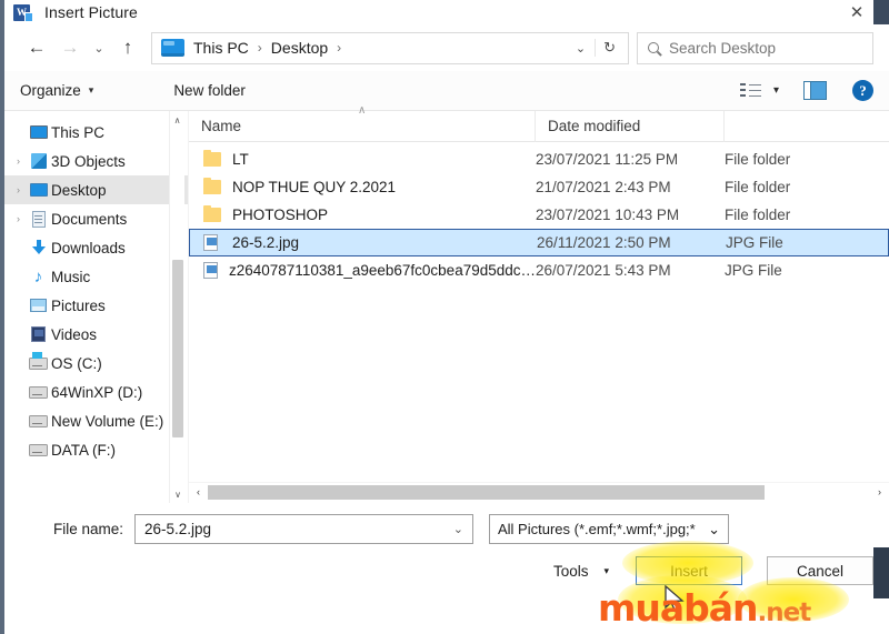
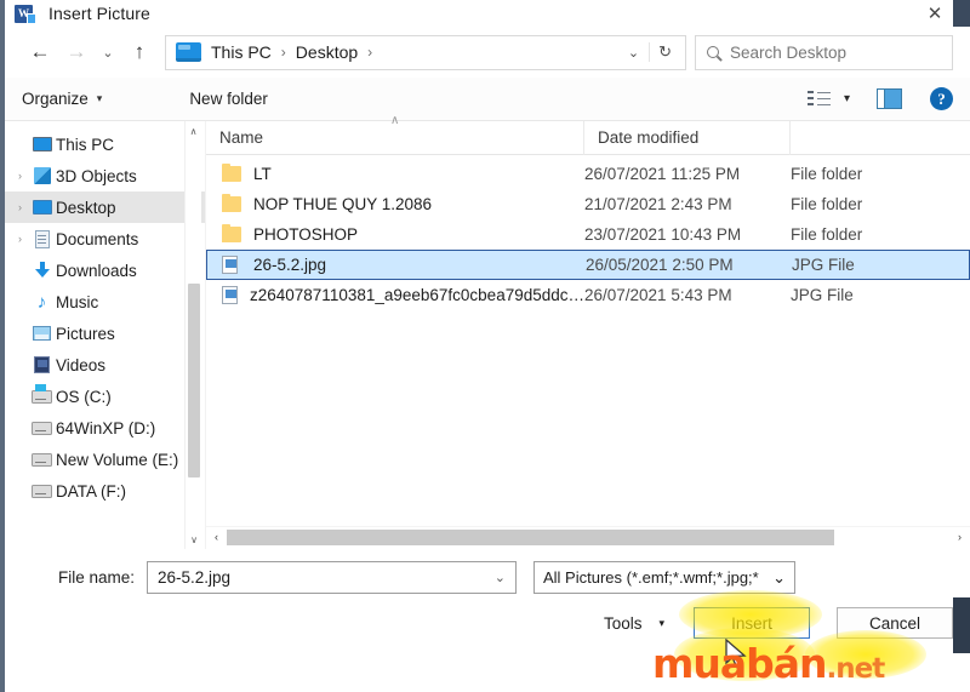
  W
  Insert Picture
  ✕
  ←
  →
  ⌄
  ↑
  This PC
  ›
  Desktop
  ›
  ⌄
  ↻
  Search Desktop
  Organize
  ▾
  New folder
  ▾
  ?
  This PC
  ›
  3D Objects
  ›
  Desktop
  ›
  Documents
  Downloads
  ♪
  Music
  Pictures
  Videos
  OS (C:)
  64WinXP (D:)
  New Volume (E:)
  DATA (F:)
  ∧
  ∨
  ∧
  Name
  Date modified
  LT
- 23/07/2021 11:25 PM
+ 26/07/2021 11:25 PM
  File folder
- NOP THUE QUY 2.2021
+ NOP THUE QUY 1.2086
  21/07/2021 2:43 PM
  File folder
  PHOTOSHOP
  23/07/2021 10:43 PM
  File folder
  26-5.2.jpg
- 26/11/2021 2:50 PM
+ 26/05/2021 2:50 PM
  JPG File
  z2640787110381_a9eeb67fc0cbea79d5ddc…
  26/07/2021 5:43 PM
  JPG File
  ‹
  ›
  File name:
  26-5.2.jpg
  ⌄
  All Pictures (*.emf;*.wmf;*.jpg;*
  ⌄
  Tools
  ▾
  Cancel
  muabán.net
